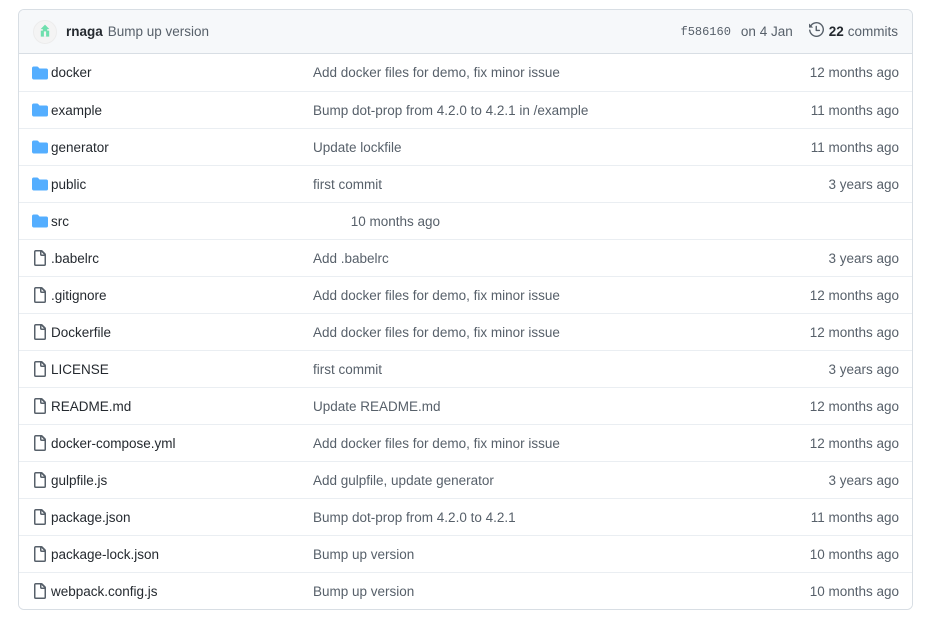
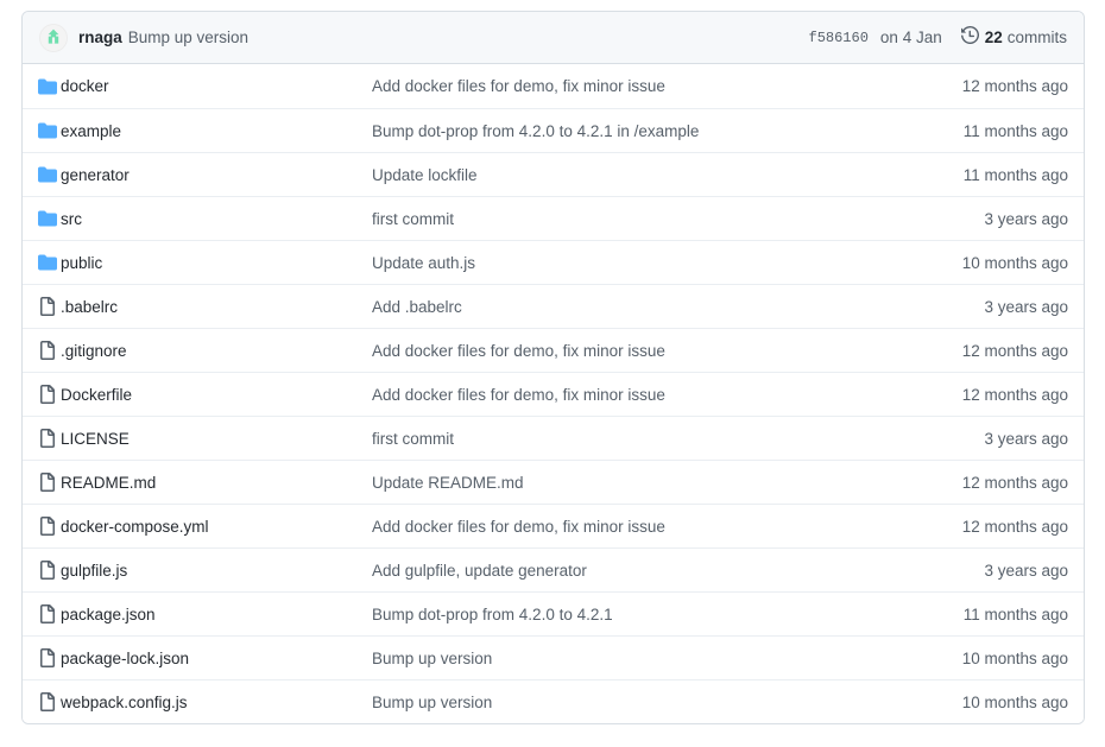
  rnaga
  Bump up version
  f586160
  on 4 Jan
  22
  commits
  docker
  Add docker files for demo, fix minor issue
  12 months ago
  example
  Bump dot-prop from 4.2.0 to 4.2.1 in /example
  11 months ago
  generator
  Update lockfile
  11 months ago
- public
+ src
  first commit
  3 years ago
- src
+ public
+ Update auth.js
  10 months ago
  .babelrc
  Add .babelrc
  3 years ago
  .gitignore
  Add docker files for demo, fix minor issue
  12 months ago
  Dockerfile
  Add docker files for demo, fix minor issue
  12 months ago
  LICENSE
  first commit
  3 years ago
  README.md
  Update README.md
  12 months ago
  docker-compose.yml
  Add docker files for demo, fix minor issue
  12 months ago
  gulpfile.js
  Add gulpfile, update generator
  3 years ago
  package.json
  Bump dot-prop from 4.2.0 to 4.2.1
  11 months ago
  package-lock.json
  Bump up version
  10 months ago
  webpack.config.js
  Bump up version
  10 months ago
